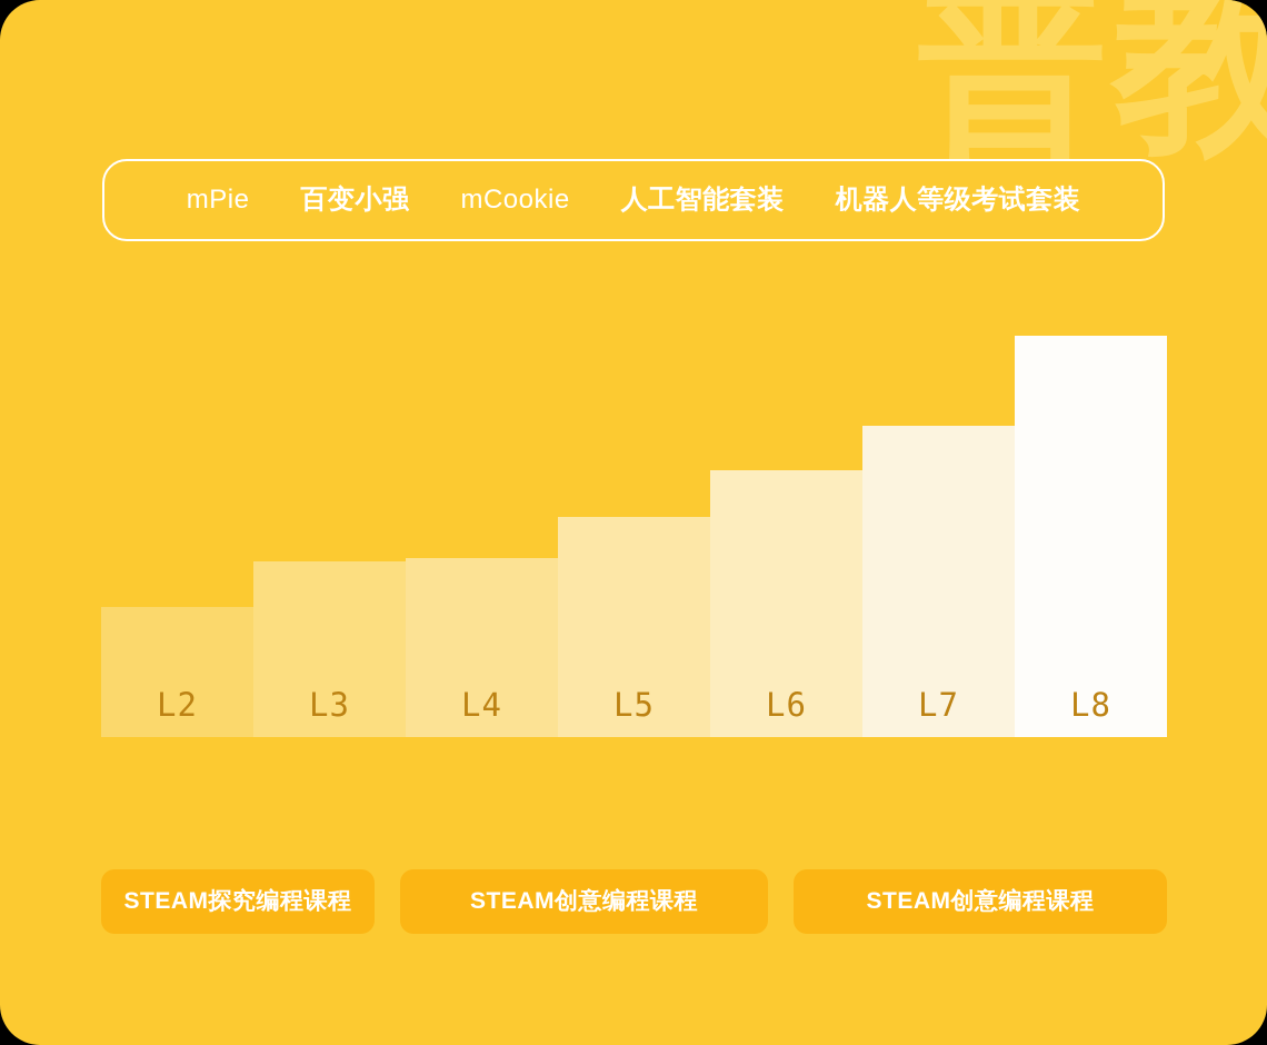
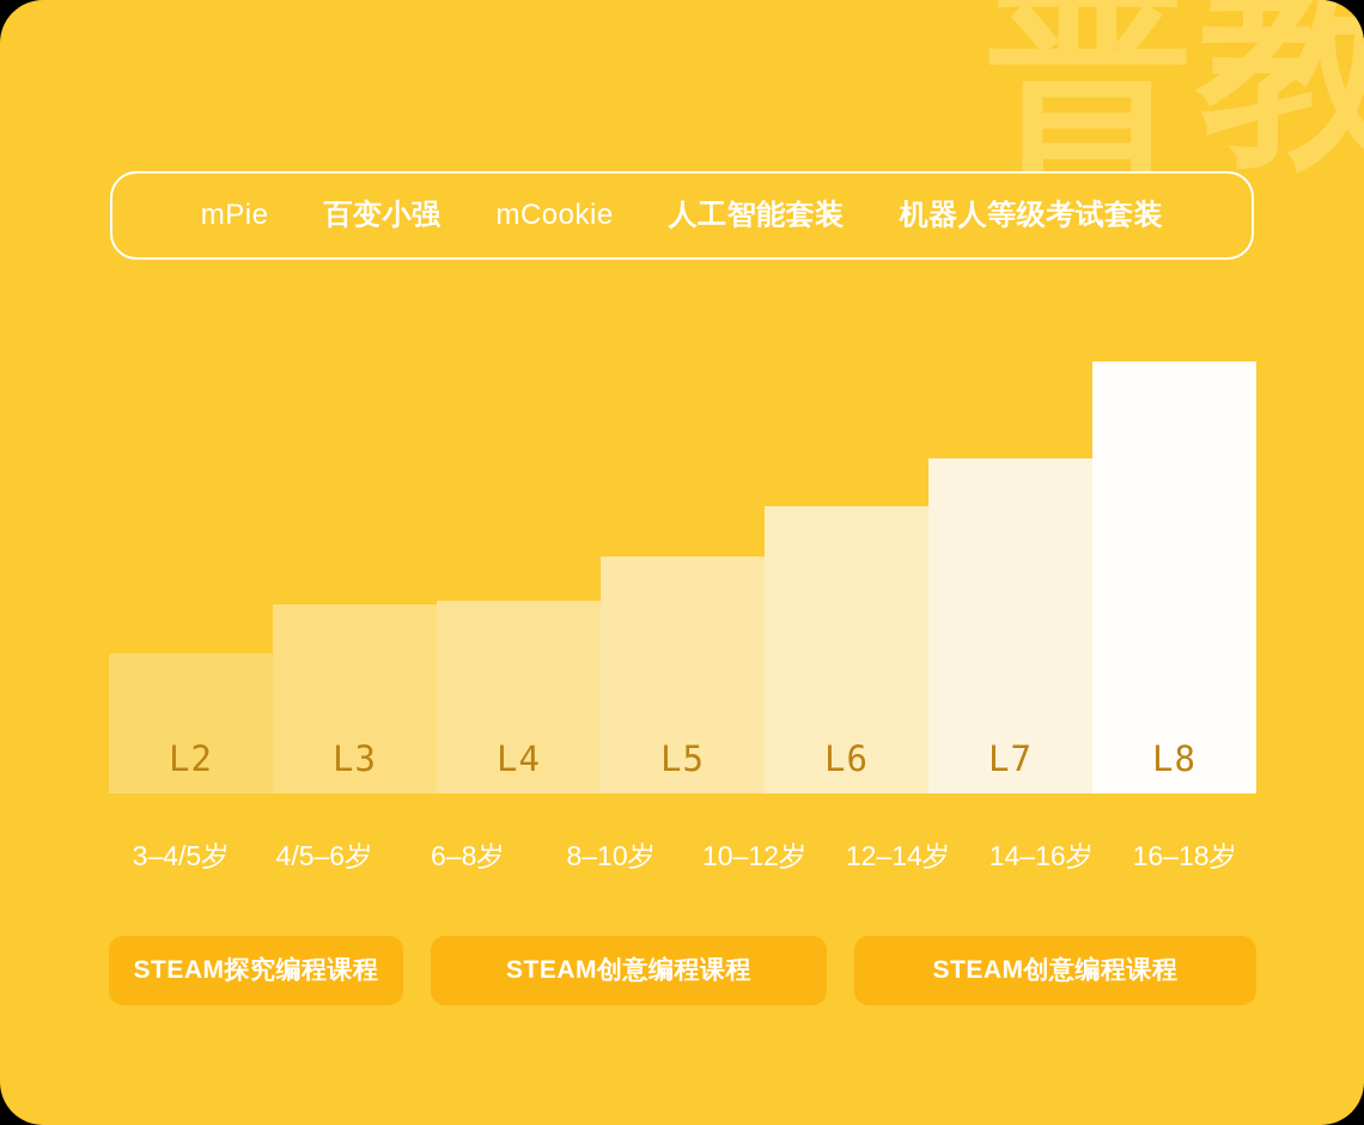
  普教
  mPie
  百变小强
  mCookie
  人工智能套装
  机器人等级考试套装
  L2
  L3
  L4
  L5
  L6
  L7
  L8
+ 3–4/5岁
+ 4/5–6岁
+ 6–8岁
+ 8–10岁
+ 10–12岁
+ 12–14岁
+ 14–16岁
+ 16–18岁
  STEAM探究编程课程
  STEAM创意编程课程
  STEAM创意编程课程
